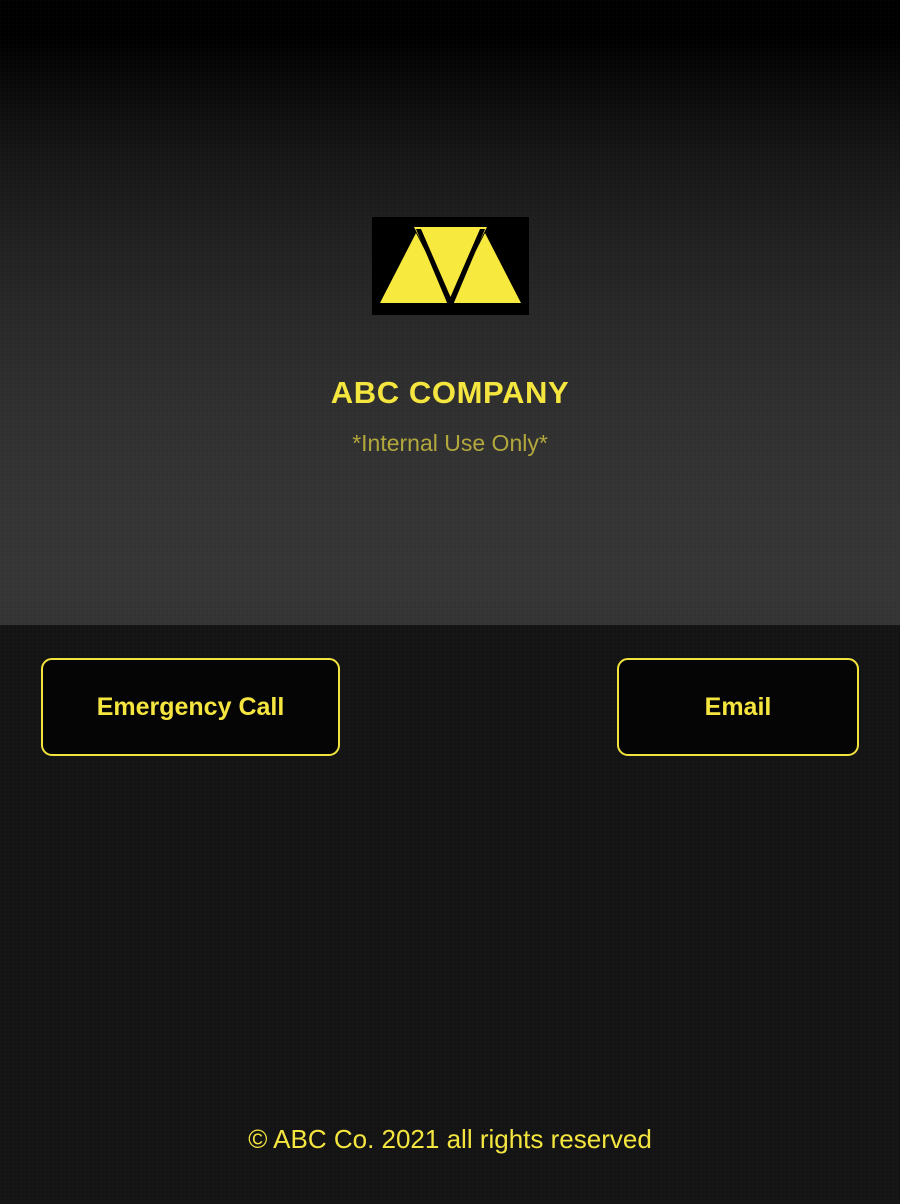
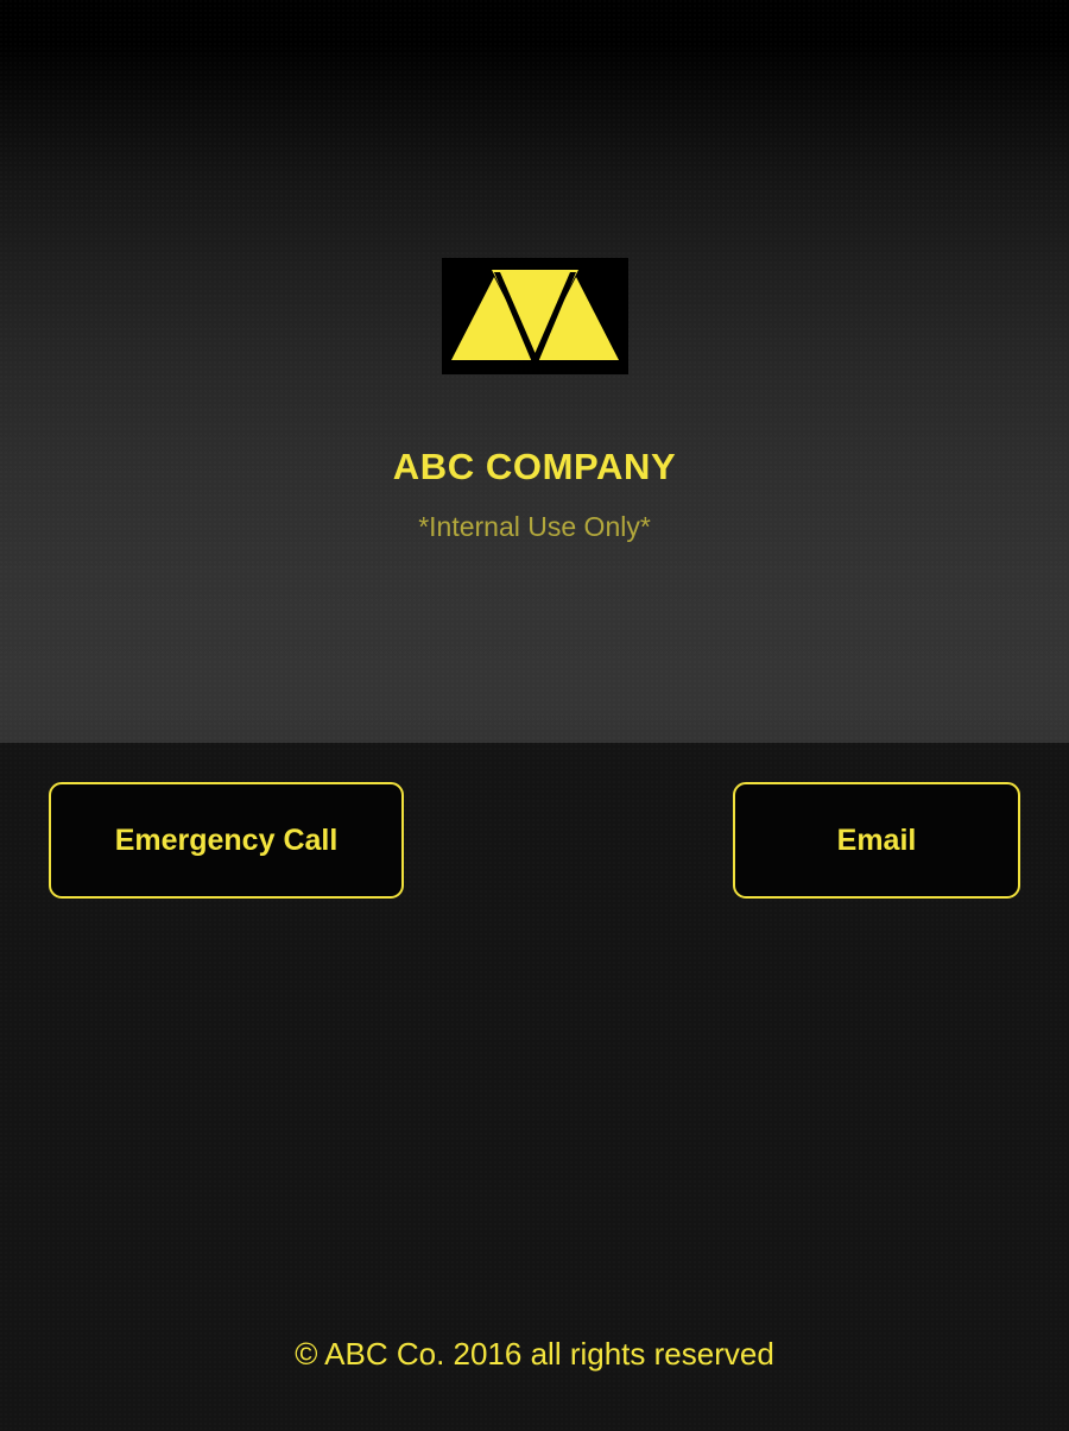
  ABC COMPANY
  *Internal Use Only*
  Emergency Call
  Email
- © ABC Co. 2021 all rights reserved
+ © ABC Co. 2016 all rights reserved
